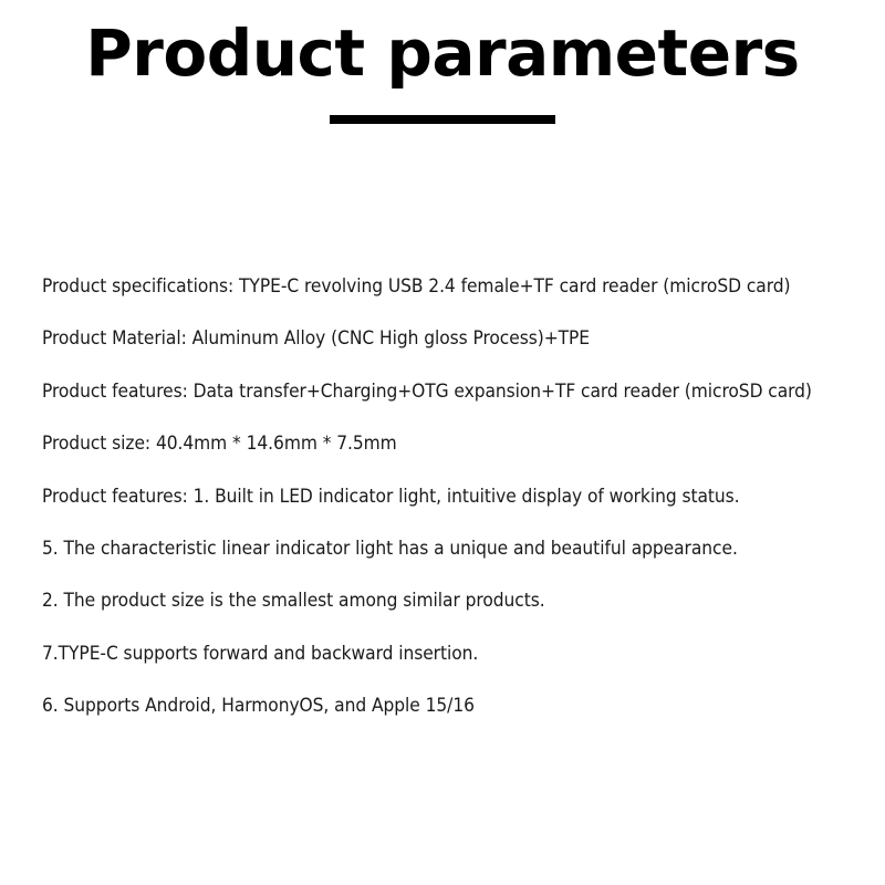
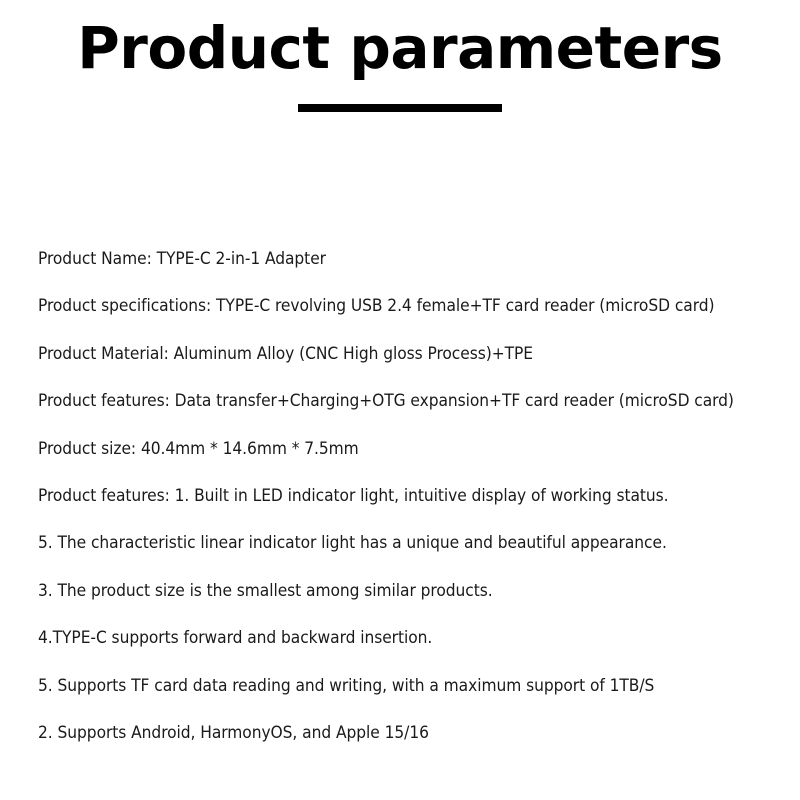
  Product parameters
+ Product Name: TYPE-C 2-in-1 Adapter
  Product specifications: TYPE-C revolving USB 2.4 female+TF card reader (microSD card)
  Product Material: Aluminum Alloy (CNC High gloss Process)+TPE
  Product features: Data transfer+Charging+OTG expansion+TF card reader (microSD card)
  Product size: 40.4mm * 14.6mm * 7.5mm
  Product features: 1. Built in LED indicator light, intuitive display of working status.
  5. The characteristic linear indicator light has a unique and beautiful appearance.
- 2. The product size is the smallest among similar products.
+ 3. The product size is the smallest among similar products.
- 7.TYPE-C supports forward and backward insertion.
+ 4.TYPE-C supports forward and backward insertion.
+ 5. Supports TF card data reading and writing, with a maximum support of 1TB/S
- 6. Supports Android, HarmonyOS, and Apple 15/16
+ 2. Supports Android, HarmonyOS, and Apple 15/16
